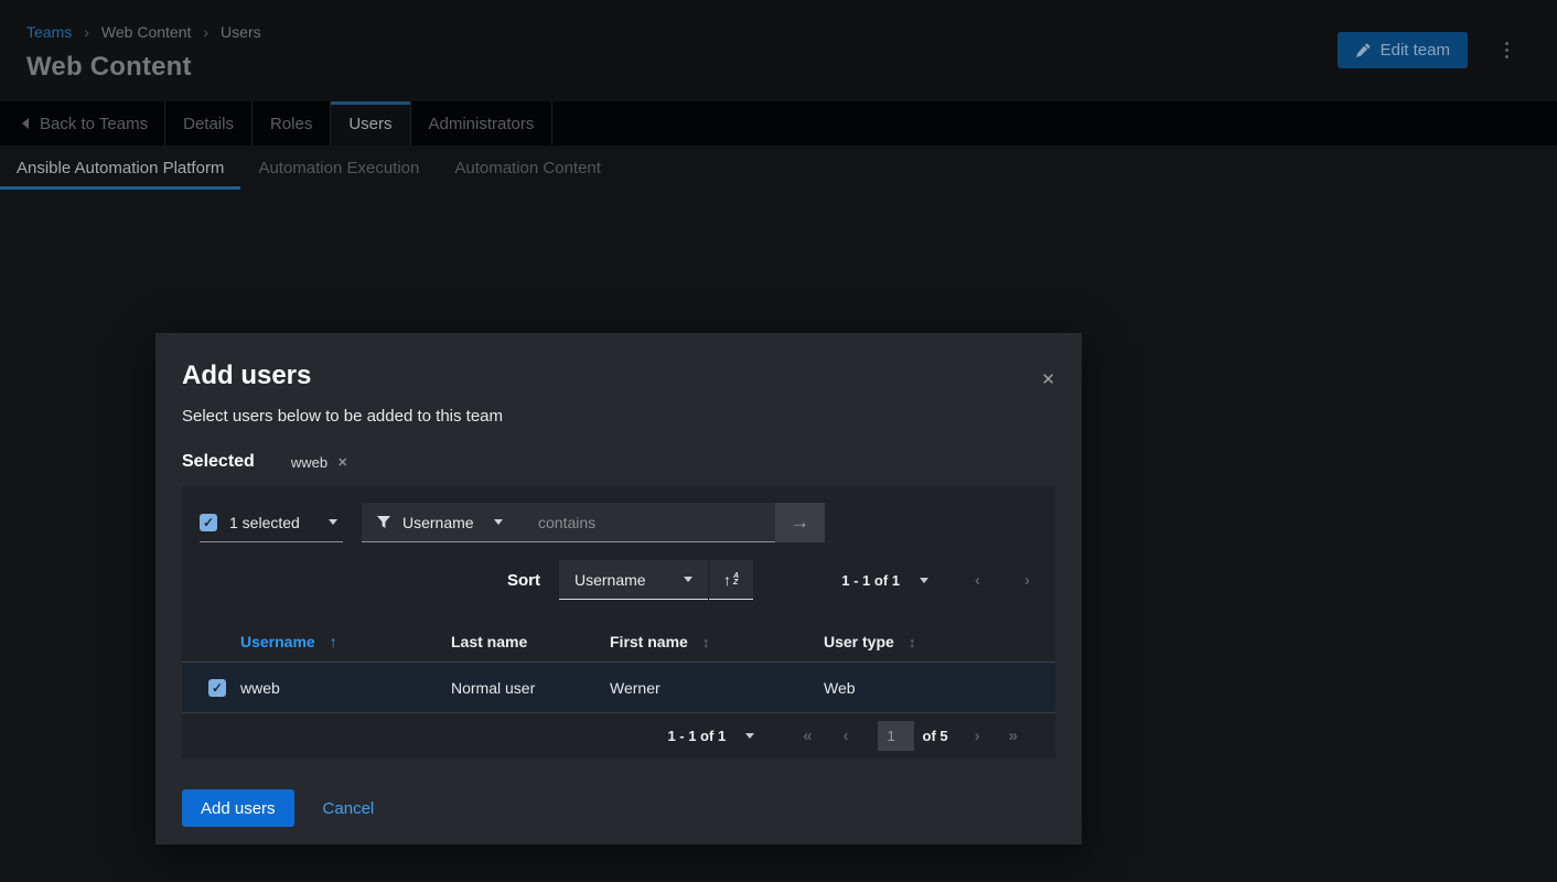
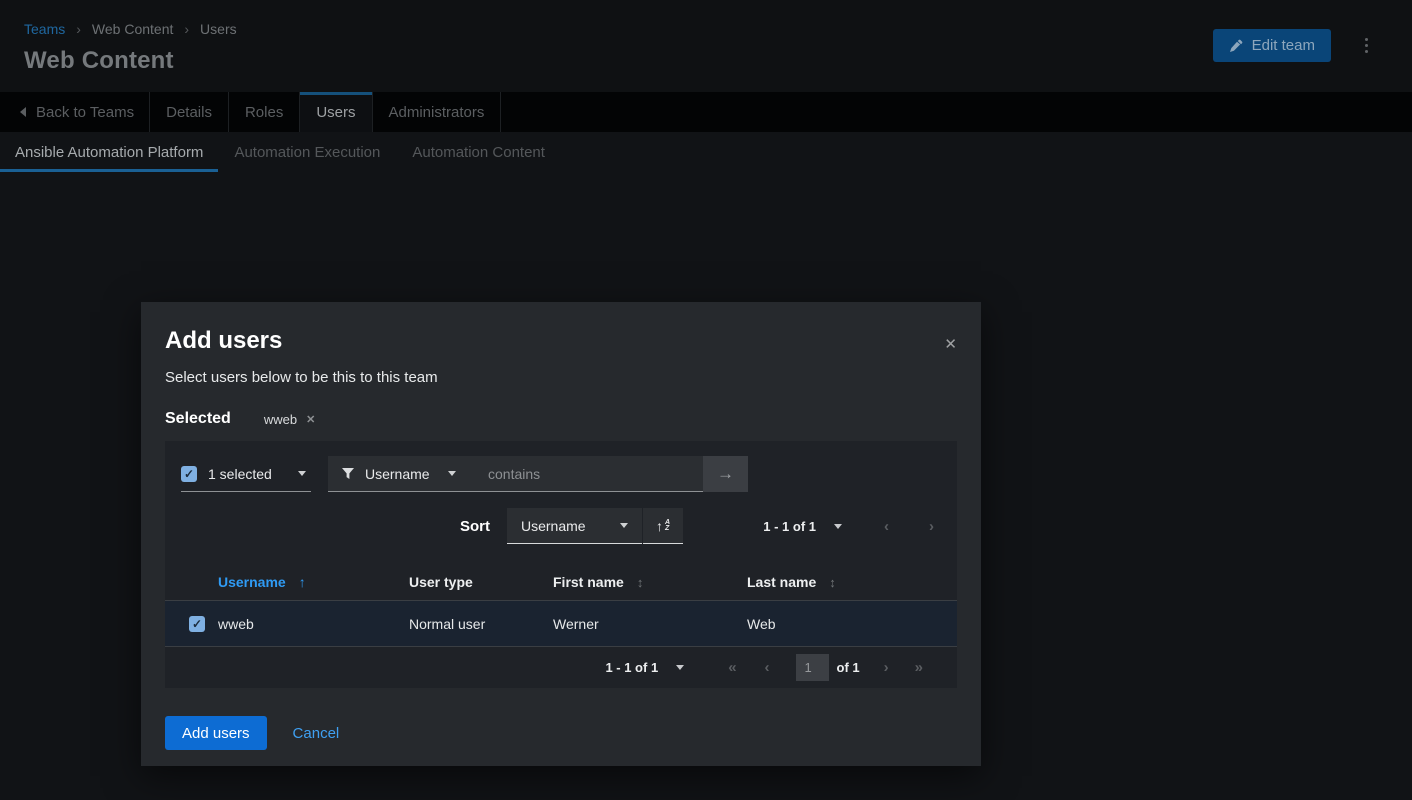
  Teams
  ›
  Web Content
  ›
  Users
  Web Content
  Edit team
  Back to Teams
  Details
  Roles
  Users
  Administrators
  Ansible Automation Platform
  Automation Execution
  Automation Content
  Add users
  ✕
- Select users below to be added to this team
+ Select users below to be this to this team
  Selected
  wweb
  ✕
  ✓
  1 selected
  Username
  contains
  →
  Sort
  Username
  ↑
  1 - 1 of 1
  ‹
  ›
  Username
  ↑
- Last name
+ User type
  First name
  ↕
- User type
+ Last name
  ↕
  ✓
  wweb
  Normal user
  Werner
  Web
  1 - 1 of 1
  «
  ‹
  1
- of 5
+ of 1
  ›
  »
  Add users
  Cancel
